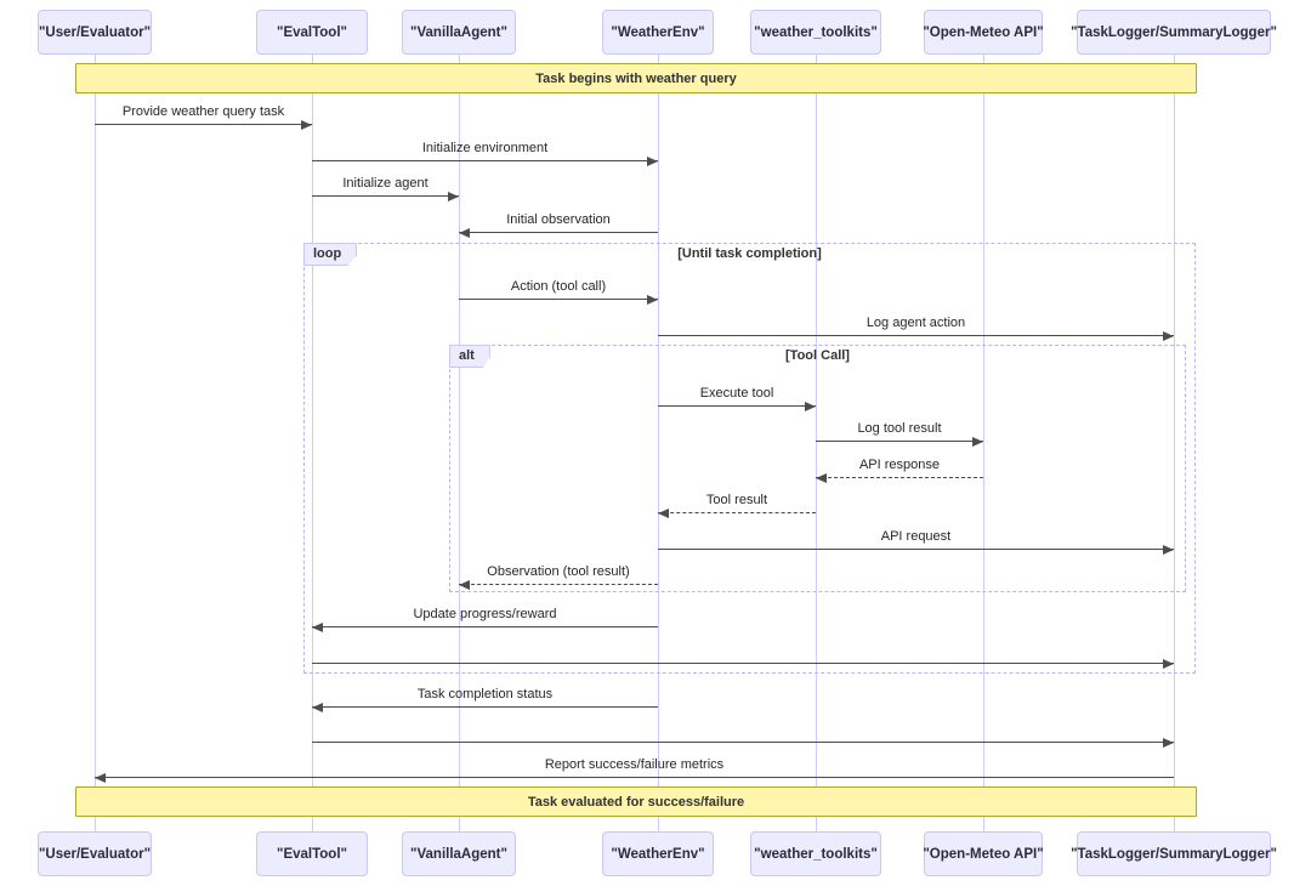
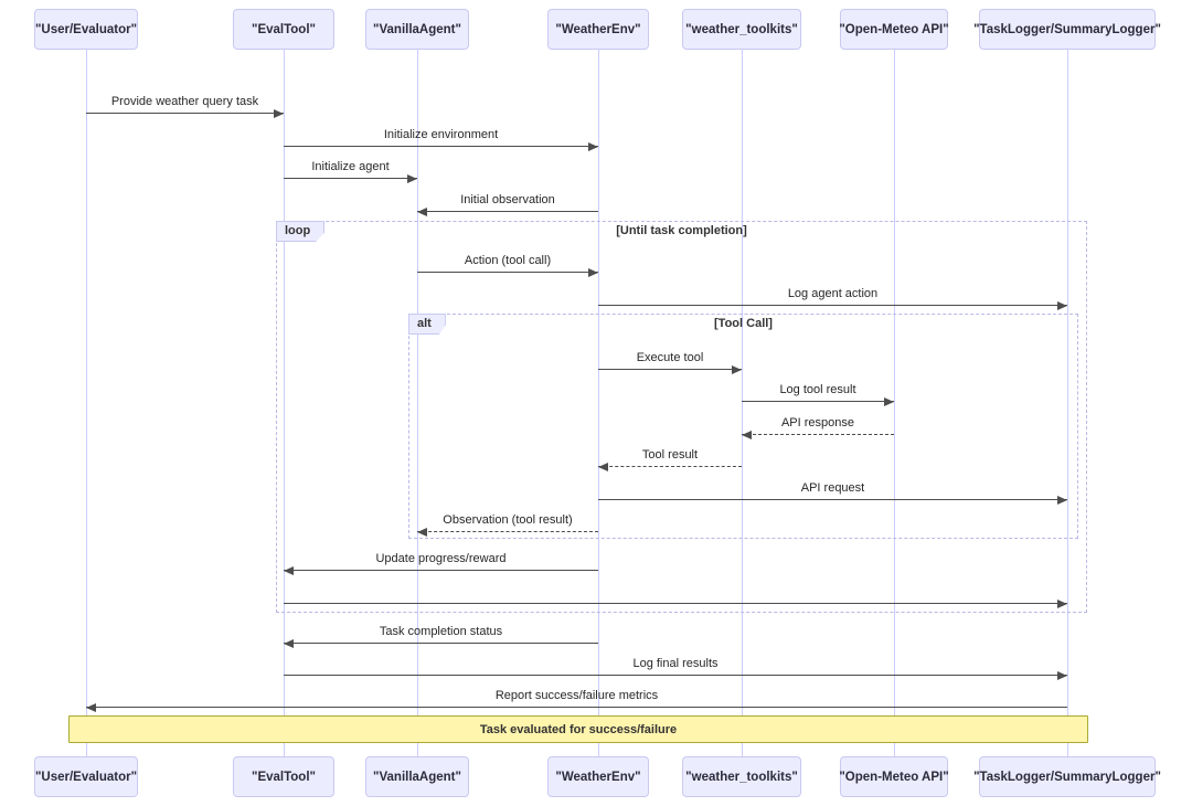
  loop
  [Until task completion]
  alt
  [Tool Call]
  Provide weather query task
  Initialize environment
  Initialize agent
  Initial observation
  Action (tool call)
  Log agent action
  Execute tool
  Log tool result
  API response
  Tool result
  API request
  Observation (tool result)
  Update progress/reward
  Task completion status
+ Log final results
  Report success/failure metrics
- Task begins with weather query
  Task evaluated for success/failure
  "User/Evaluator"
  "User/Evaluator"
  "EvalTool"
  "EvalTool"
  "VanillaAgent"
  "VanillaAgent"
  "WeatherEnv"
  "WeatherEnv"
  "weather_toolkits"
  "weather_toolkits"
  "Open-Meteo API"
  "Open-Meteo API"
  "TaskLogger/SummaryLogger"
  "TaskLogger/SummaryLogger"
